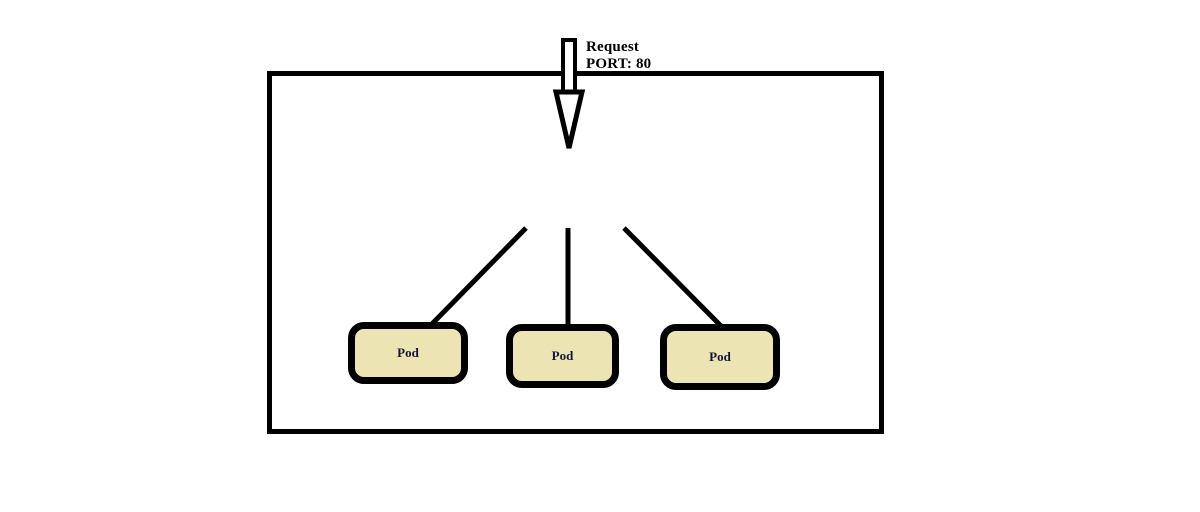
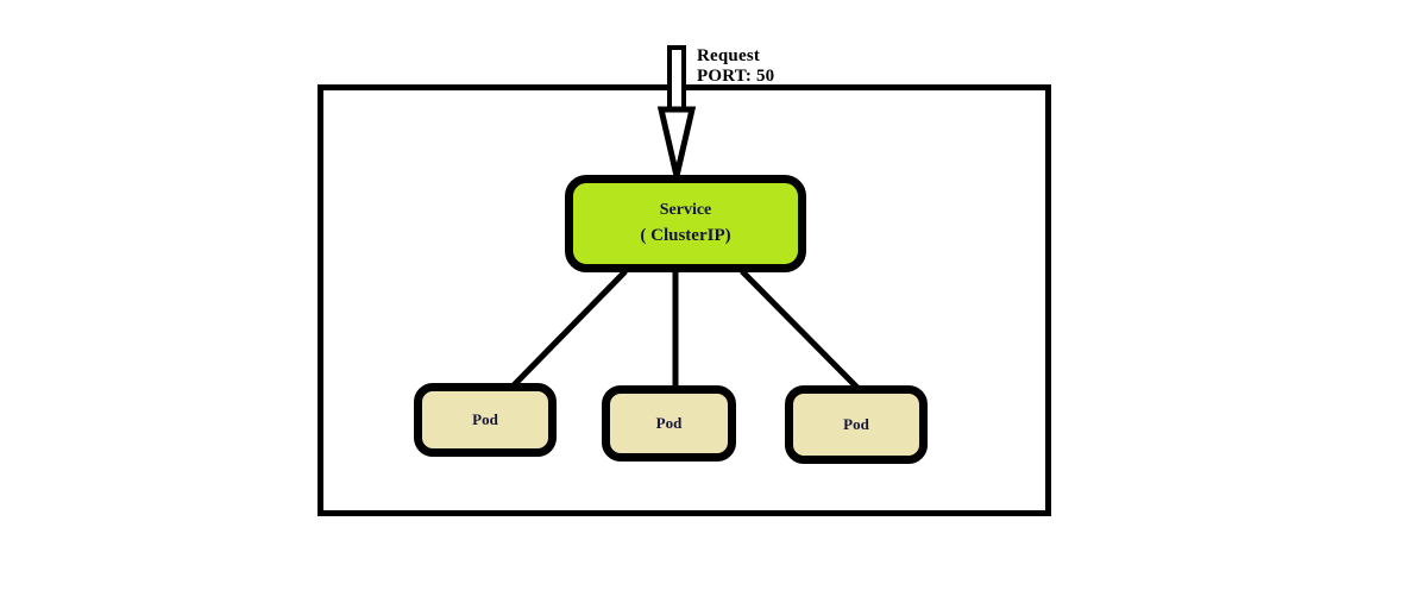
  Request
- PORT: 80
+ PORT: 50
+ Service
+ ( ClusterIP)
  Pod
  Pod
  Pod
